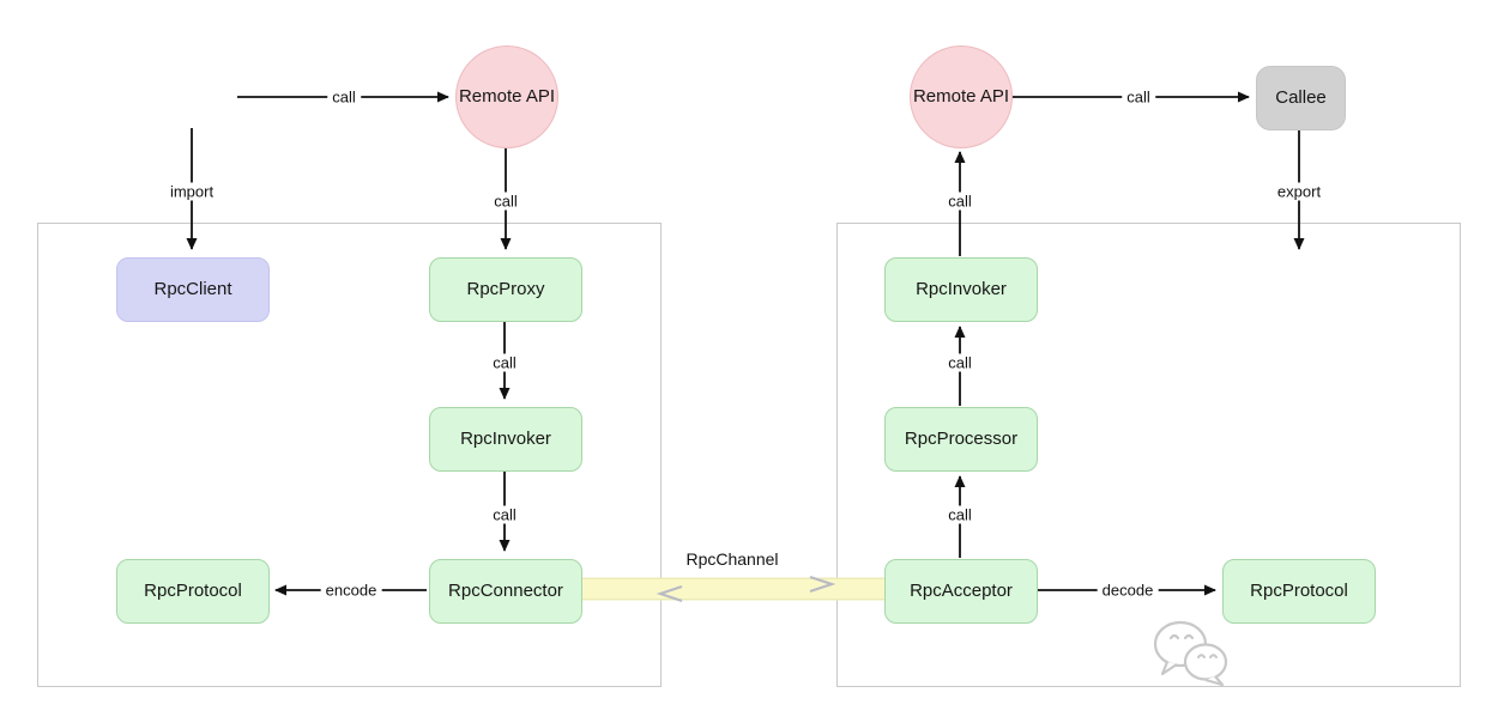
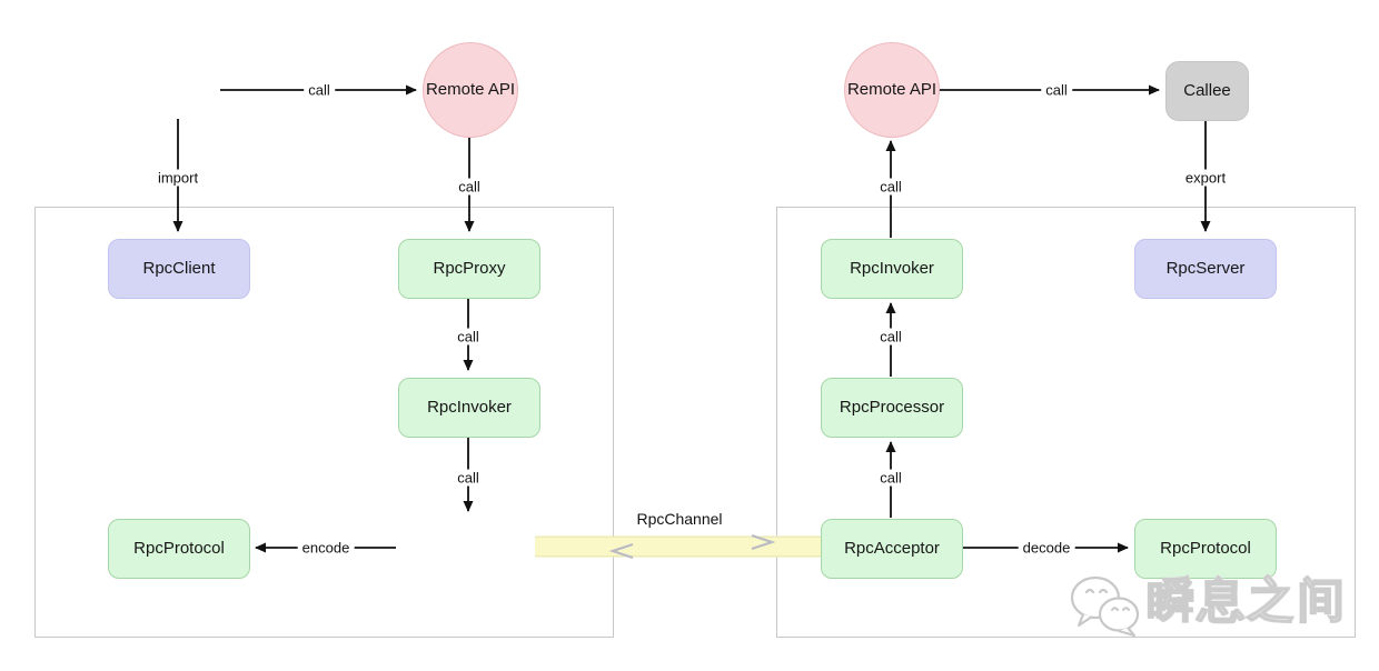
  Remote API
  RpcClient
  RpcProxy
  RpcInvoker
- RpcConnector
  RpcProtocol
  RpcAcceptor
  RpcProcessor
  RpcInvoker
  RpcProtocol
  Remote API
  Callee
+ RpcServer
  call
  import
  call
  call
  call
  encode
  RpcChannel
  decode
  call
  call
  call
  call
  export
+ 瞬息之间
